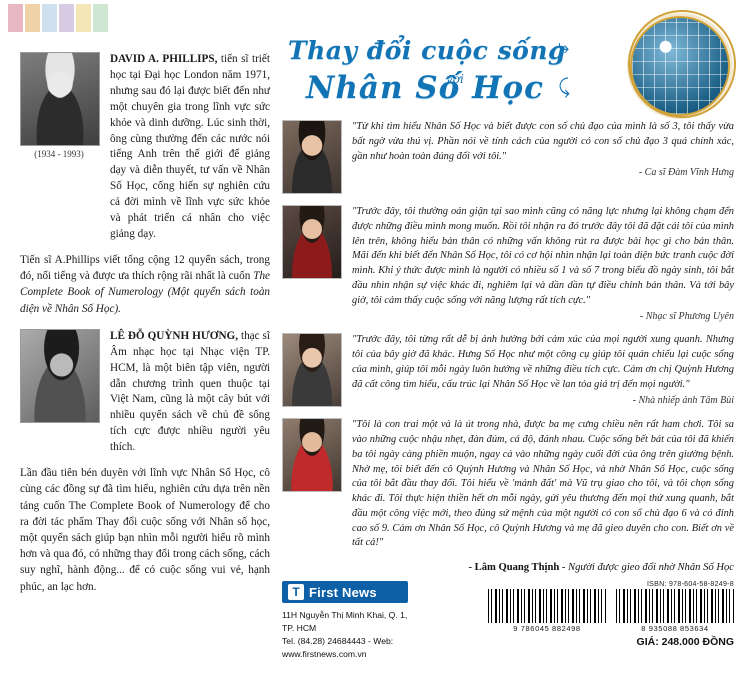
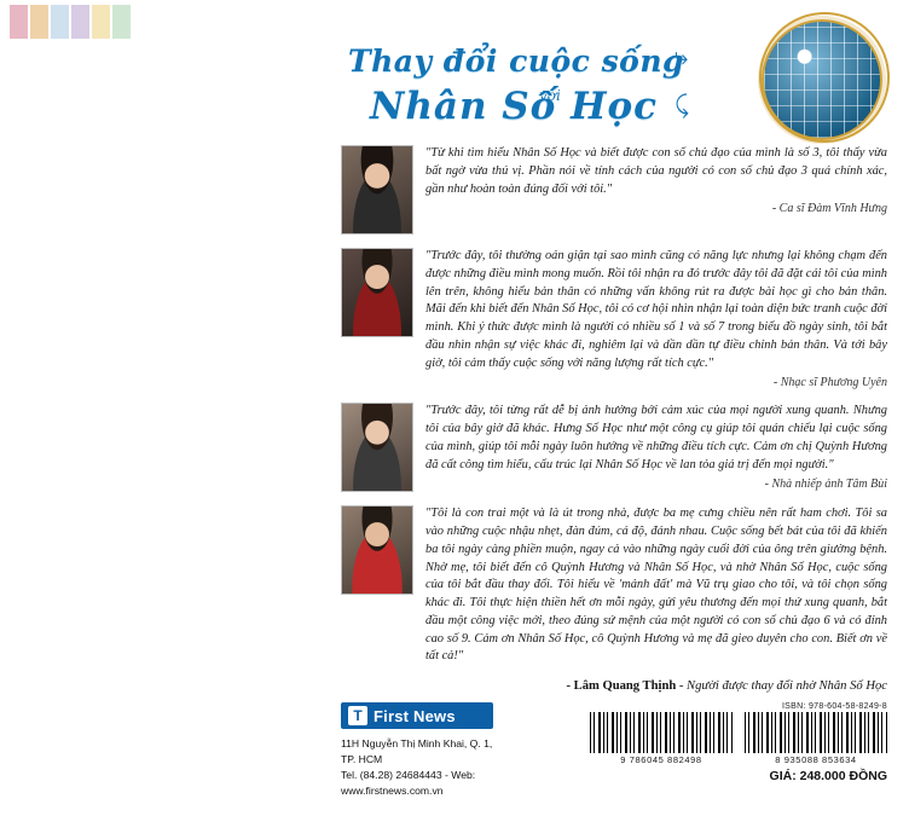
- (1934 - 1993)
- DAVID A. PHILLIPS, tiến sĩ triết học tại Đại học London năm 1971, nhưng sau đó lại được biết đến như một chuyên gia trong lĩnh vực sức khỏe và dinh dưỡng. Lúc sinh thời, ông cùng thường đến các nước nói tiếng Anh trên thế giới để giảng dạy và diễn thuyết, tư vấn về Nhân Số Học, cống hiến sự nghiên cứu cả đời mình về lĩnh vực sức khỏe và phát triển cá nhân cho việc giảng dạy.
- Tiến sĩ A.Phillips viết tổng cộng 12 quyển sách, trong đó, nổi tiếng và được ưa thích rộng rãi nhất là cuốn The Complete Book of Numerology (Một quyển sách toàn diện về Nhân Số Học).
- LÊ ĐỖ QUỲNH HƯƠNG, thạc sĩ Âm nhạc học tại Nhạc viện TP. HCM, là một biên tập viên, người dẫn chương trình quen thuộc tại Việt Nam, cũng là một cây bút với nhiều quyển sách về chủ đề sống tích cực được nhiều người yêu thích.
- Lần đầu tiên bén duyên với lĩnh vực Nhân Số Học, cô cùng các đồng sự đã tìm hiểu, nghiên cứu dựa trên nền tảng cuốn The Complete Book of Numerology để cho ra đời tác phẩm Thay đổi cuộc sống với Nhân số học, một quyển sách giúp bạn nhìn mỗi người hiểu rõ mình hơn và qua đó, có những thay đổi trong cách sống, cách suy nghĩ, hành động... để có cuộc sống vui vẻ, hạnh phúc, an lạc hơn.
  Thay đổi cuộc sống
  với
  Nhân Số Học
  ⤷
  ⤹
  "Từ khi tìm hiểu Nhân Số Học và biết được con số chủ đạo của mình là số 3, tôi thấy vừa bất ngờ vừa thú vị. Phần nói về tính cách của người có con số chủ đạo 3 quá chính xác, gần như hoàn toàn đúng đối với tôi."
  - Ca sĩ Đàm Vĩnh Hưng
  "Trước đây, tôi thường oán giận tại sao mình cũng có năng lực nhưng lại không chạm đến được những điều mình mong muốn. Rồi tôi nhận ra đó trước đây tôi đã đặt cái tôi của mình lên trên, không hiểu bản thân có những vấn không rút ra được bài học gì cho bản thân. Mãi đến khi biết đến Nhân Số Học, tôi có cơ hội nhìn nhận lại toàn diện bức tranh cuộc đời mình. Khi ý thức được mình là người có nhiều số 1 và số 7 trong biểu đồ ngày sinh, tôi bắt đầu nhìn nhận sự việc khác đi, nghiêm lại và dần dần tự điều chỉnh bản thân. Và tới bây giờ, tôi cảm thấy cuộc sống với năng lượng rất tích cực."
  - Nhạc sĩ Phương Uyên
  "Trước đây, tôi từng rất dễ bị ảnh hưởng bởi cảm xúc của mọi người xung quanh. Nhưng tôi của bây giờ đã khác. Hưng Số Học như một công cụ giúp tôi quán chiếu lại cuộc sống của mình, giúp tôi mỗi ngày luôn hướng về những điều tích cực. Cảm ơn chị Quỳnh Hương đã cất công tìm hiểu, cấu trúc lại Nhân Số Học về lan tỏa giá trị đến mọi người."
  - Nhà nhiếp ảnh Tâm Bùi
  "Tôi là con trai một và là út trong nhà, được ba mẹ cưng chiều nên rất ham chơi. Tôi sa vào những cuộc nhậu nhẹt, đàn đúm, cá độ, đánh nhau. Cuộc sống bết bát của tôi đã khiến ba tôi ngày càng phiền muộn, ngay cả vào những ngày cuối đời của ông trên giường bệnh. Nhờ mẹ, tôi biết đến cô Quỳnh Hương và Nhân Số Học, và nhờ Nhân Số Học, cuộc sống của tôi bắt đầu thay đổi. Tôi hiểu về 'mảnh đất' mà Vũ trụ giao cho tôi, và tôi chọn sống khác đi. Tôi thực hiện thiền hết ơn mỗi ngày, gửi yêu thương đến mọi thứ xung quanh, bắt đầu một công việc mới, theo đúng sứ mệnh của một người có con số chủ đạo 6 và có đỉnh cao số 9. Cảm ơn Nhân Số Học, cô Quỳnh Hương và mẹ đã gieo duyên cho con. Biết ơn về tất cả!"
- - Lâm Quang Thịnh - Người được gieo đổi nhờ Nhân Số Học
+ - Lâm Quang Thịnh - Người được thay đổi nhờ Nhân Số Học
  T
  First News
  11H Nguyễn Thị Minh Khai, Q. 1, TP. HCM
  Tel. (84.28) 24684443 - Web: www.firstnews.com.vn
  9 786045 882498
  8 935088 853634
  GIÁ: 248.000 ĐỒNG
